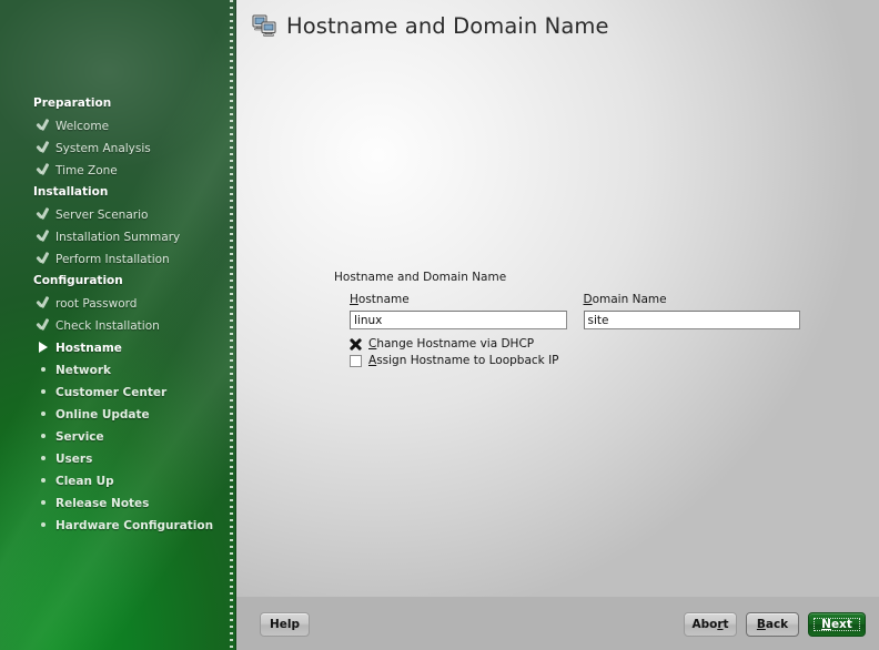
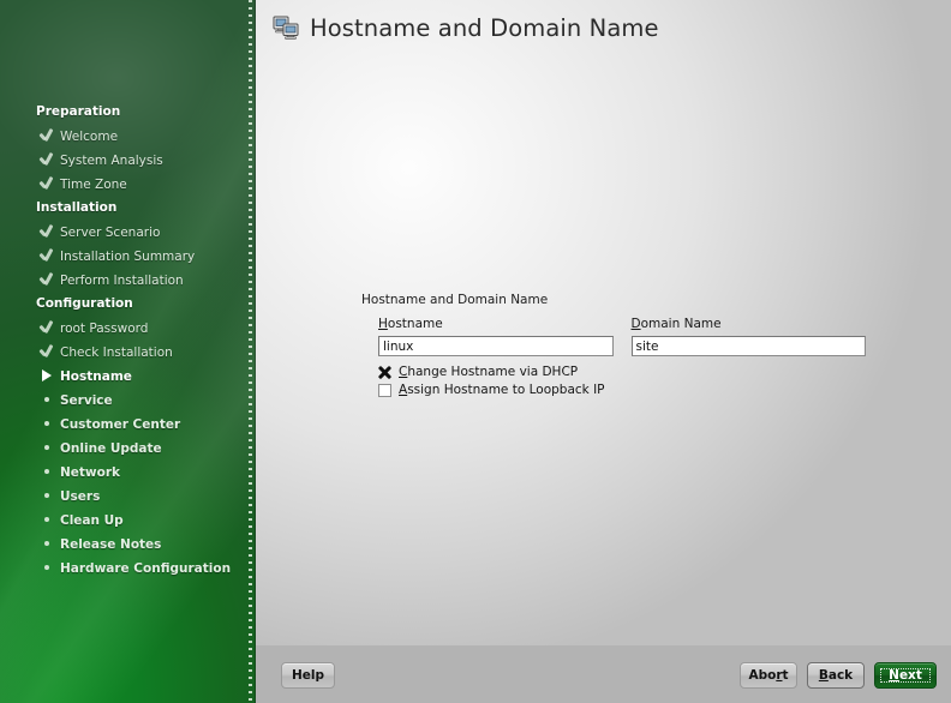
  Preparation
  Welcome
  System Analysis
  Time Zone
  Installation
  Server Scenario
  Installation Summary
  Perform Installation
  Configuration
  root Password
  Check Installation
  Hostname
- Network
+ Service
  Customer Center
  Online Update
- Service
+ Network
  Users
  Clean Up
  Release Notes
  Hardware Configuration
  Hostname and Domain Name
  Hostname and Domain Name
  Hostname
  linux
  Domain Name
  site
  Change Hostname via DHCP
  Assign Hostname to Loopback IP
  Help
  Abort
  Back
  Next
